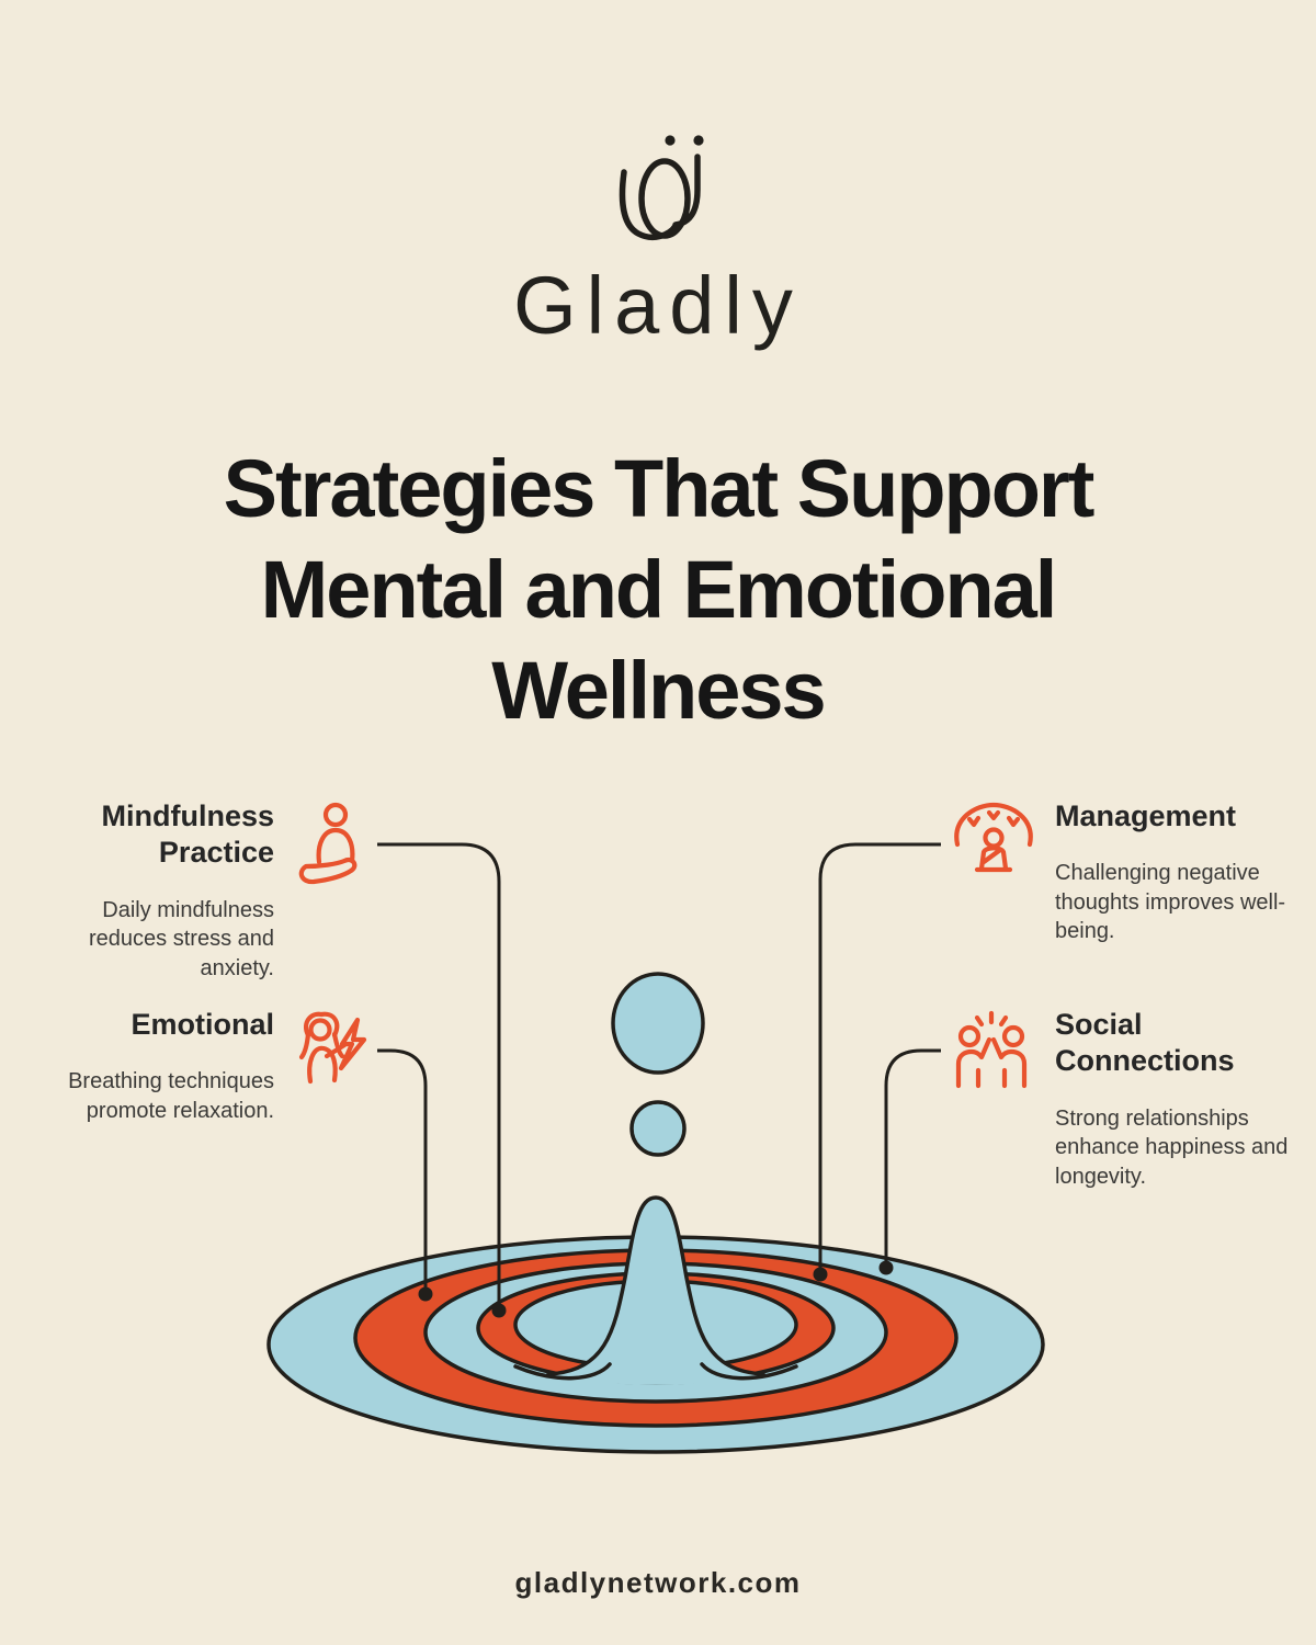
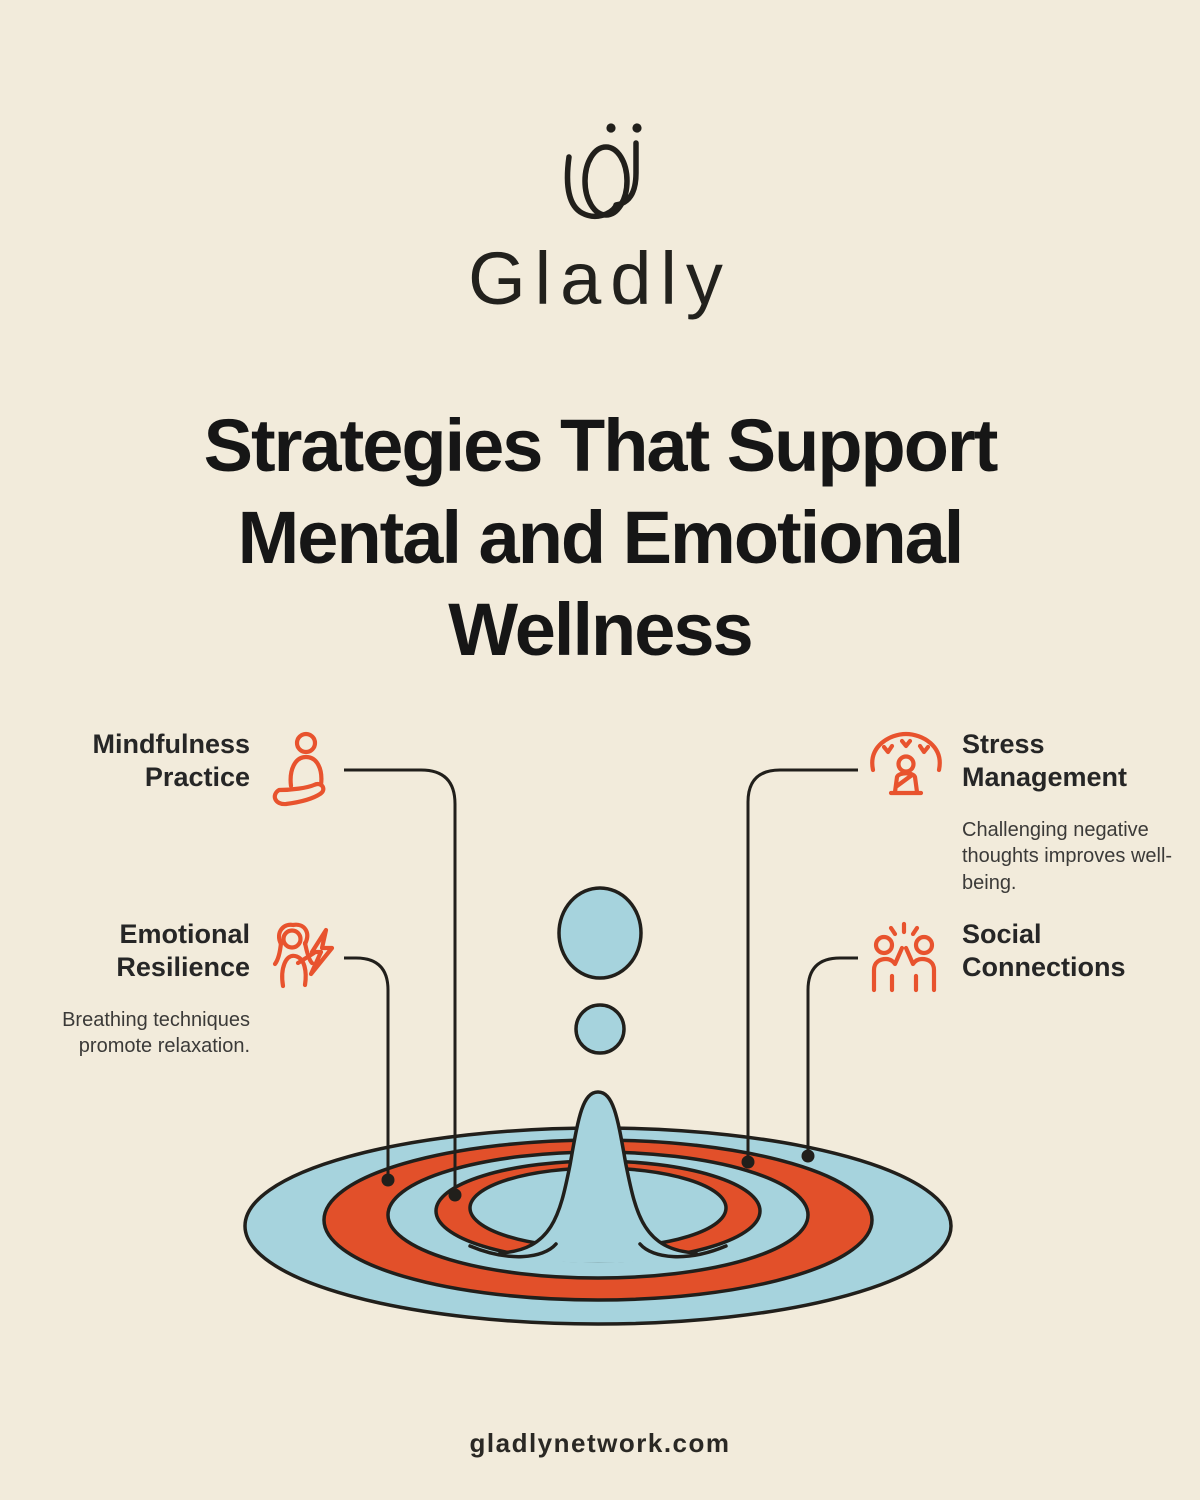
  Gladly
  Strategies That Support
  Mental and Emotional
  Wellness
  Mindfulness
  Practice
- Daily mindfulness reduces stress and anxiety.
  Emotional
+ Resilience
  Breathing techniques promote relaxation.
+ Stress
  Management
  Challenging negative thoughts improves well-being.
  Social
  Connections
- Strong relationships enhance happiness and longevity.
  gladlynetwork.com
